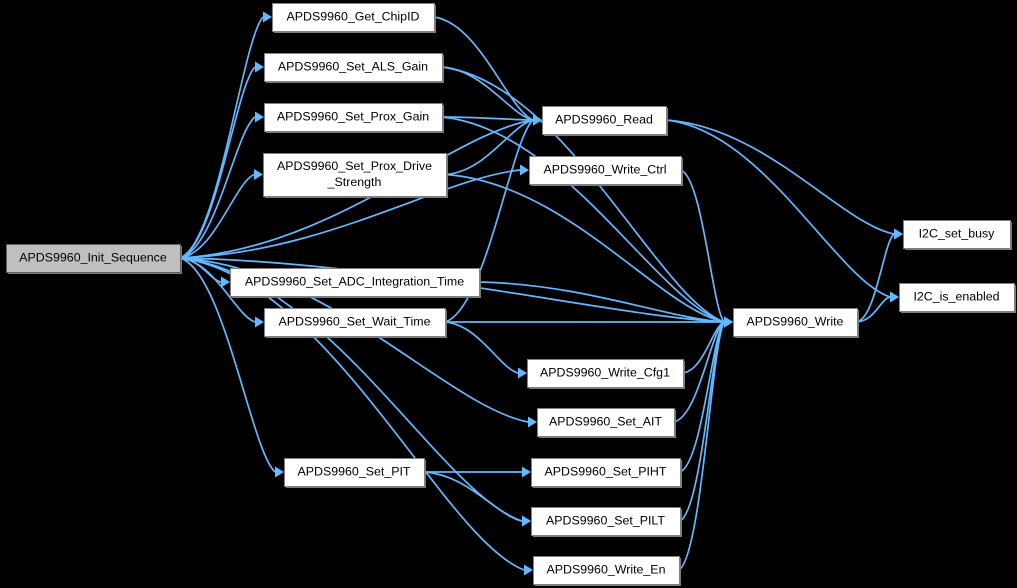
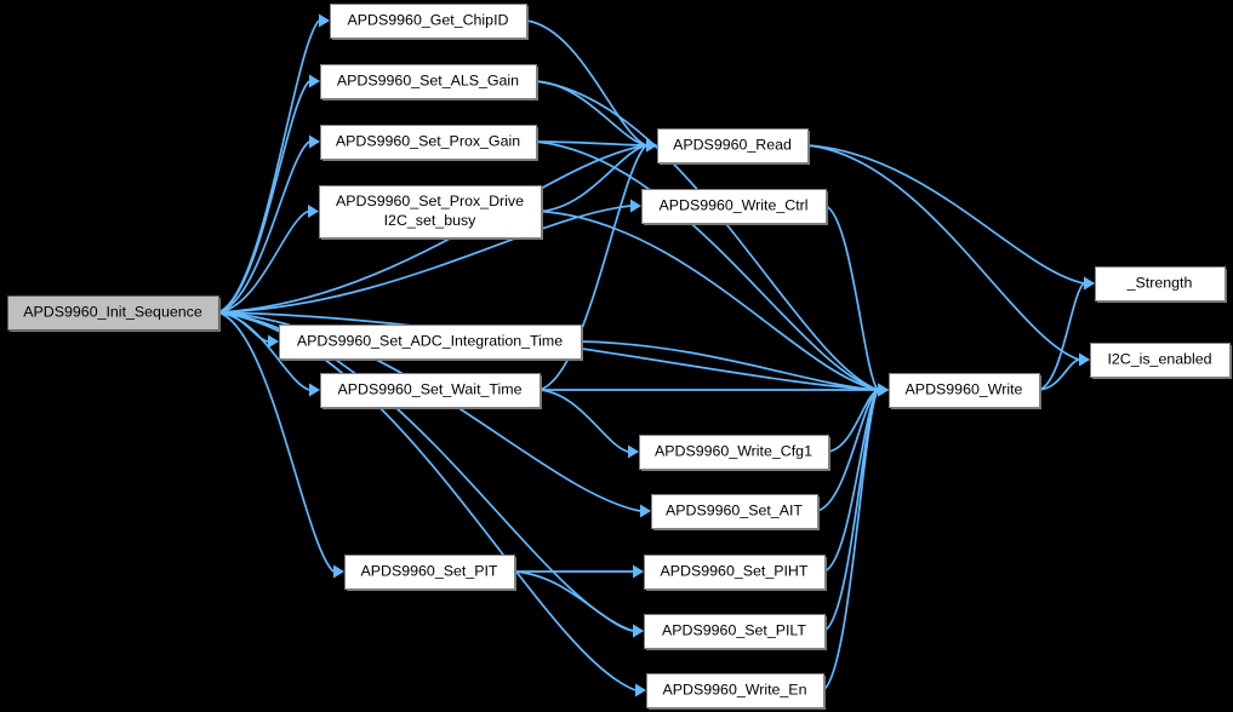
  APDS9960_Init_Sequence
  APDS9960_Get_ChipID
  APDS9960_Set_ALS_Gain
  APDS9960_Set_Prox_Gain
  APDS9960_Set_Prox_Drive
- _Strength
+ I2C_set_busy
  APDS9960_Set_ADC_Integration_Time
  APDS9960_Set_Wait_Time
  APDS9960_Set_PIT
  APDS9960_Read
  APDS9960_Write_Ctrl
  APDS9960_Write_Cfg1
  APDS9960_Set_AIT
  APDS9960_Set_PIHT
  APDS9960_Set_PILT
  APDS9960_Write_En
  APDS9960_Write
- I2C_set_busy
+ _Strength
  I2C_is_enabled
